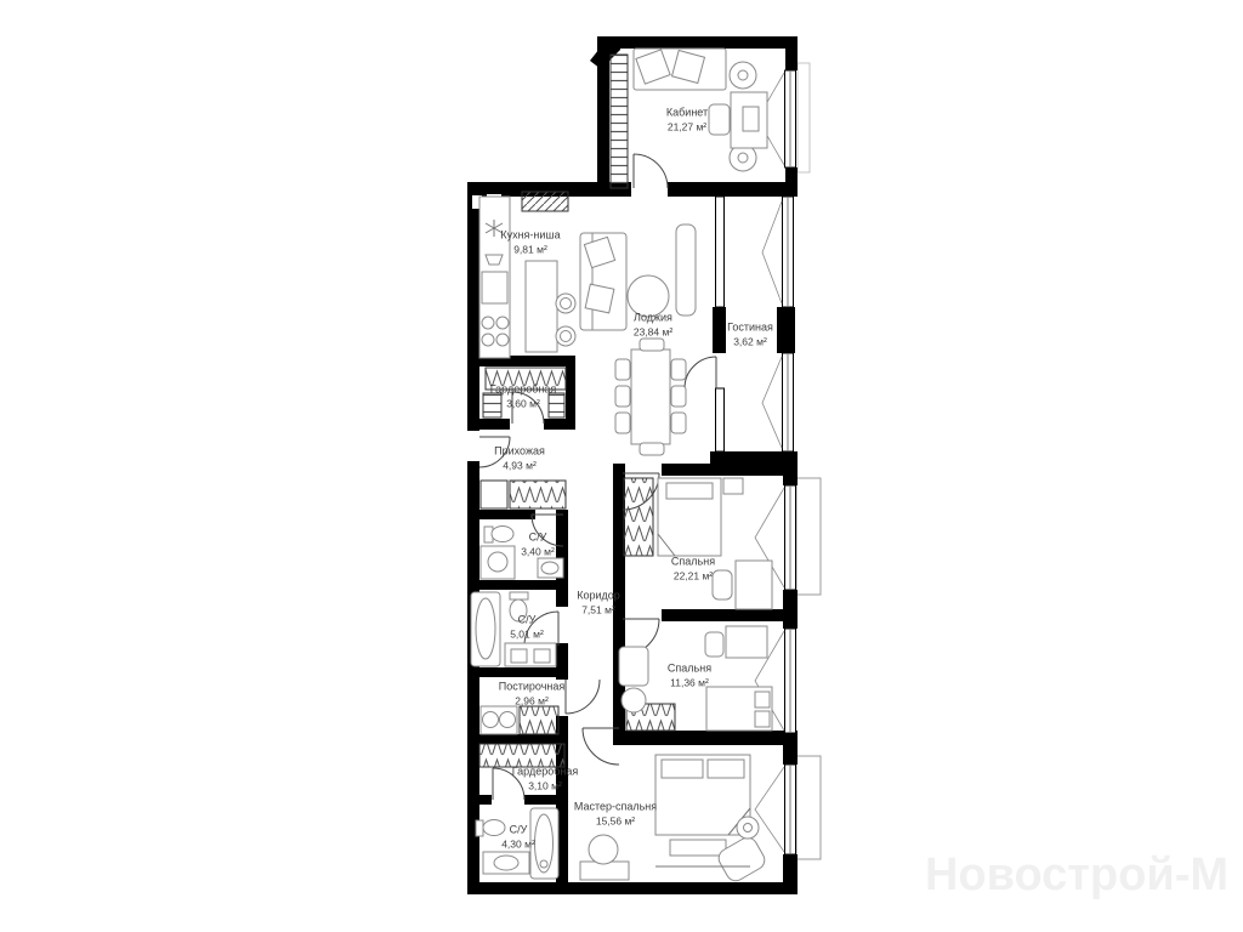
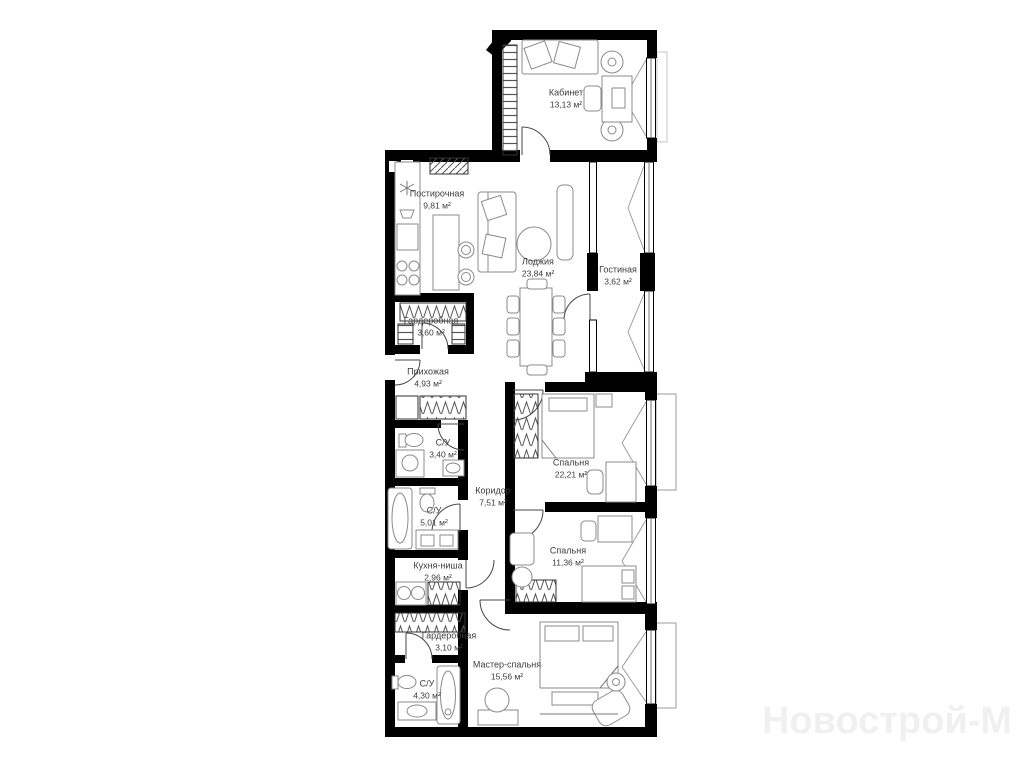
  Кабинет
- 21,27 м²
+ 13,13 м²
- Кухня-ниша
+ Постирочная
  9,81 м²
  Лоджия
  23,84 м²
  Гостиная
  3,62 м²
  Гардеробная
  3,60 м²
  Прихожая
  4,93 м²
  С/У
  3,40 м²
  Коридор
  7,51 м²
  Спальня
  22,21 м²
  С/У
  5,01 м²
  Спальня
  11,36 м²
- Постирочная
+ Кухня-ниша
  2,96 м²
  Гардеробная
  3,10 м²
  Мастер-спальня
  15,56 м²
  С/У
  4,30 м²
